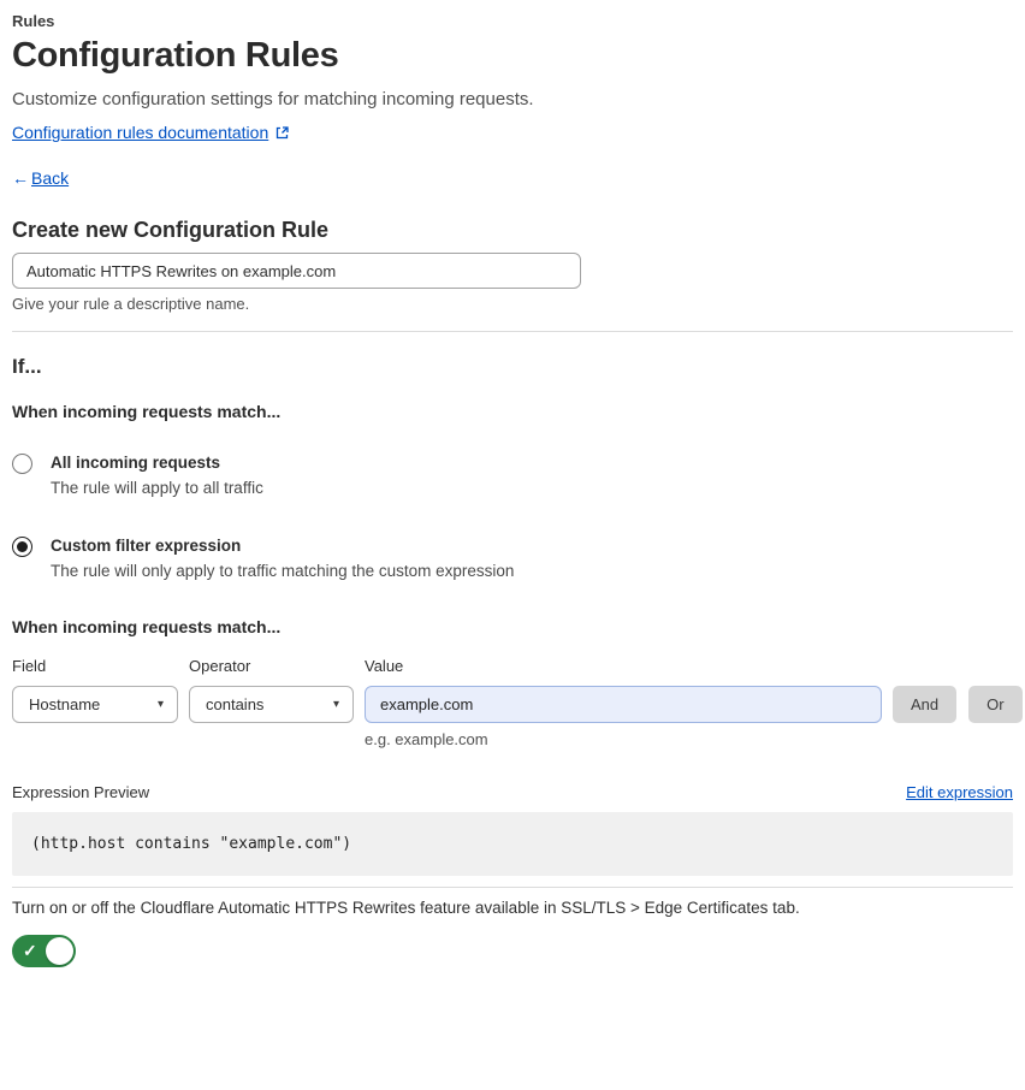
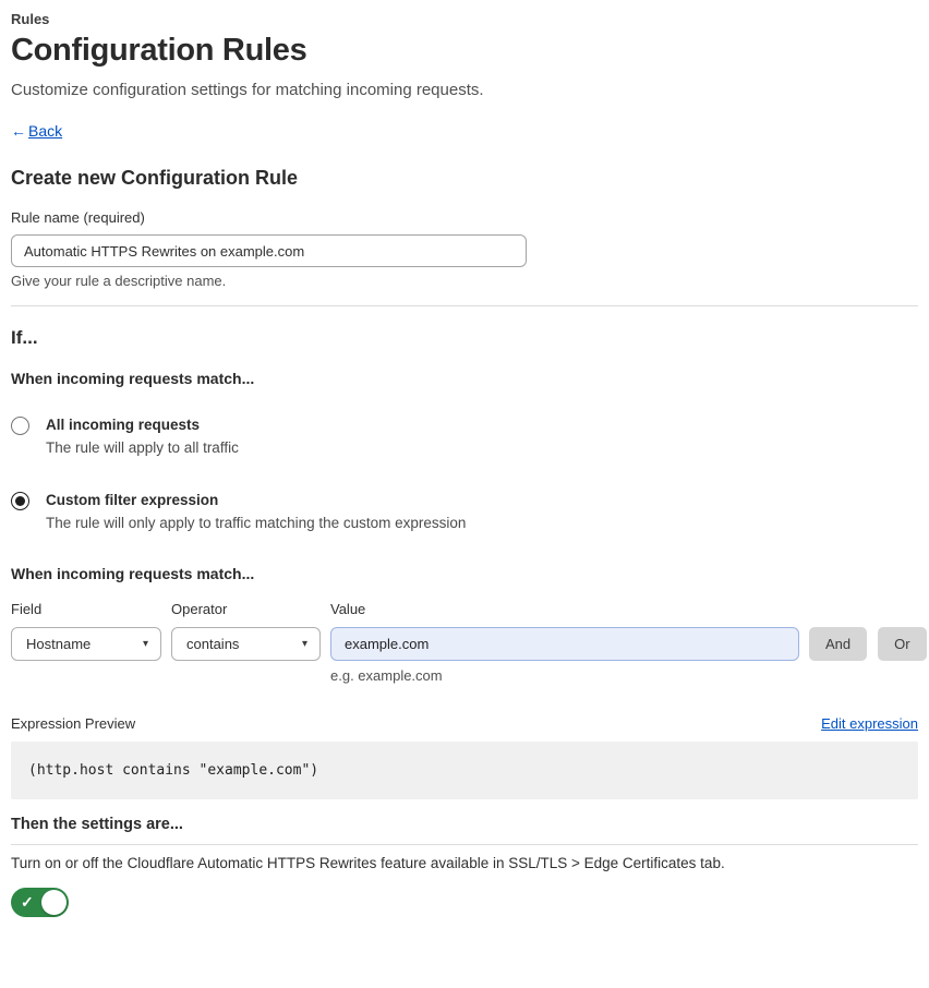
  Rules
  Configuration Rules
  Customize configuration settings for matching incoming requests.
- Configuration rules documentation
  ← Back
  Create new Configuration Rule
+ Rule name (required)
  Automatic HTTPS Rewrites on example.com
  Give your rule a descriptive name.
  If...
  When incoming requests match...
  All incoming requests
  The rule will apply to all traffic
  Custom filter expression
  The rule will only apply to traffic matching the custom expression
  When incoming requests match...
  Field
  Hostname
  ▾
  Operator
  contains
  ▾
  Value
  example.com
  e.g. example.com
  And
  Or
  Expression Preview
  Edit expression
  (http.host contains "example.com")
+ Then the settings are...
  Turn on or off the Cloudflare Automatic HTTPS Rewrites feature available in SSL/TLS > Edge Certificates tab.
  ✓
